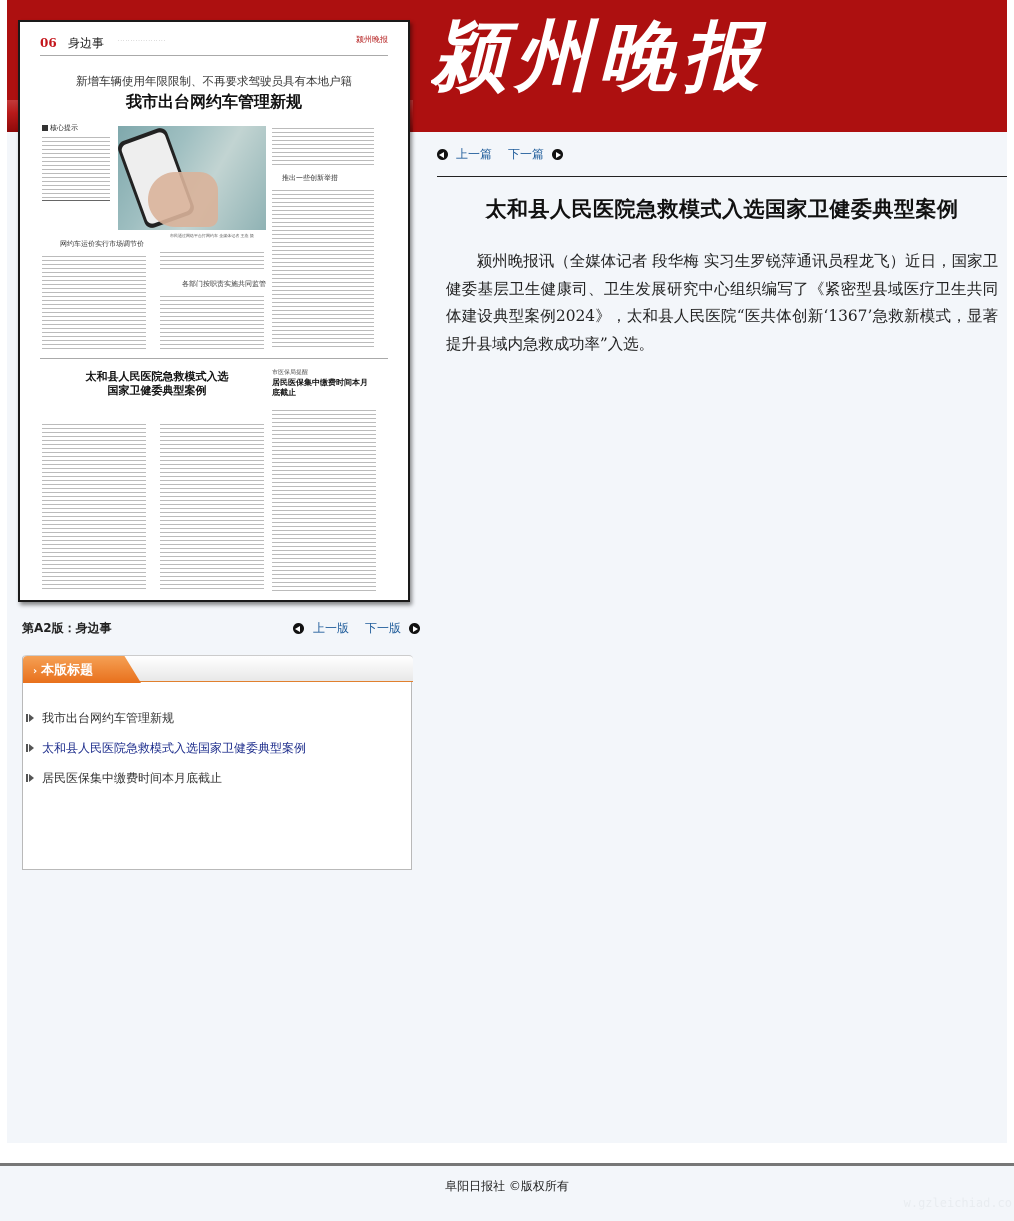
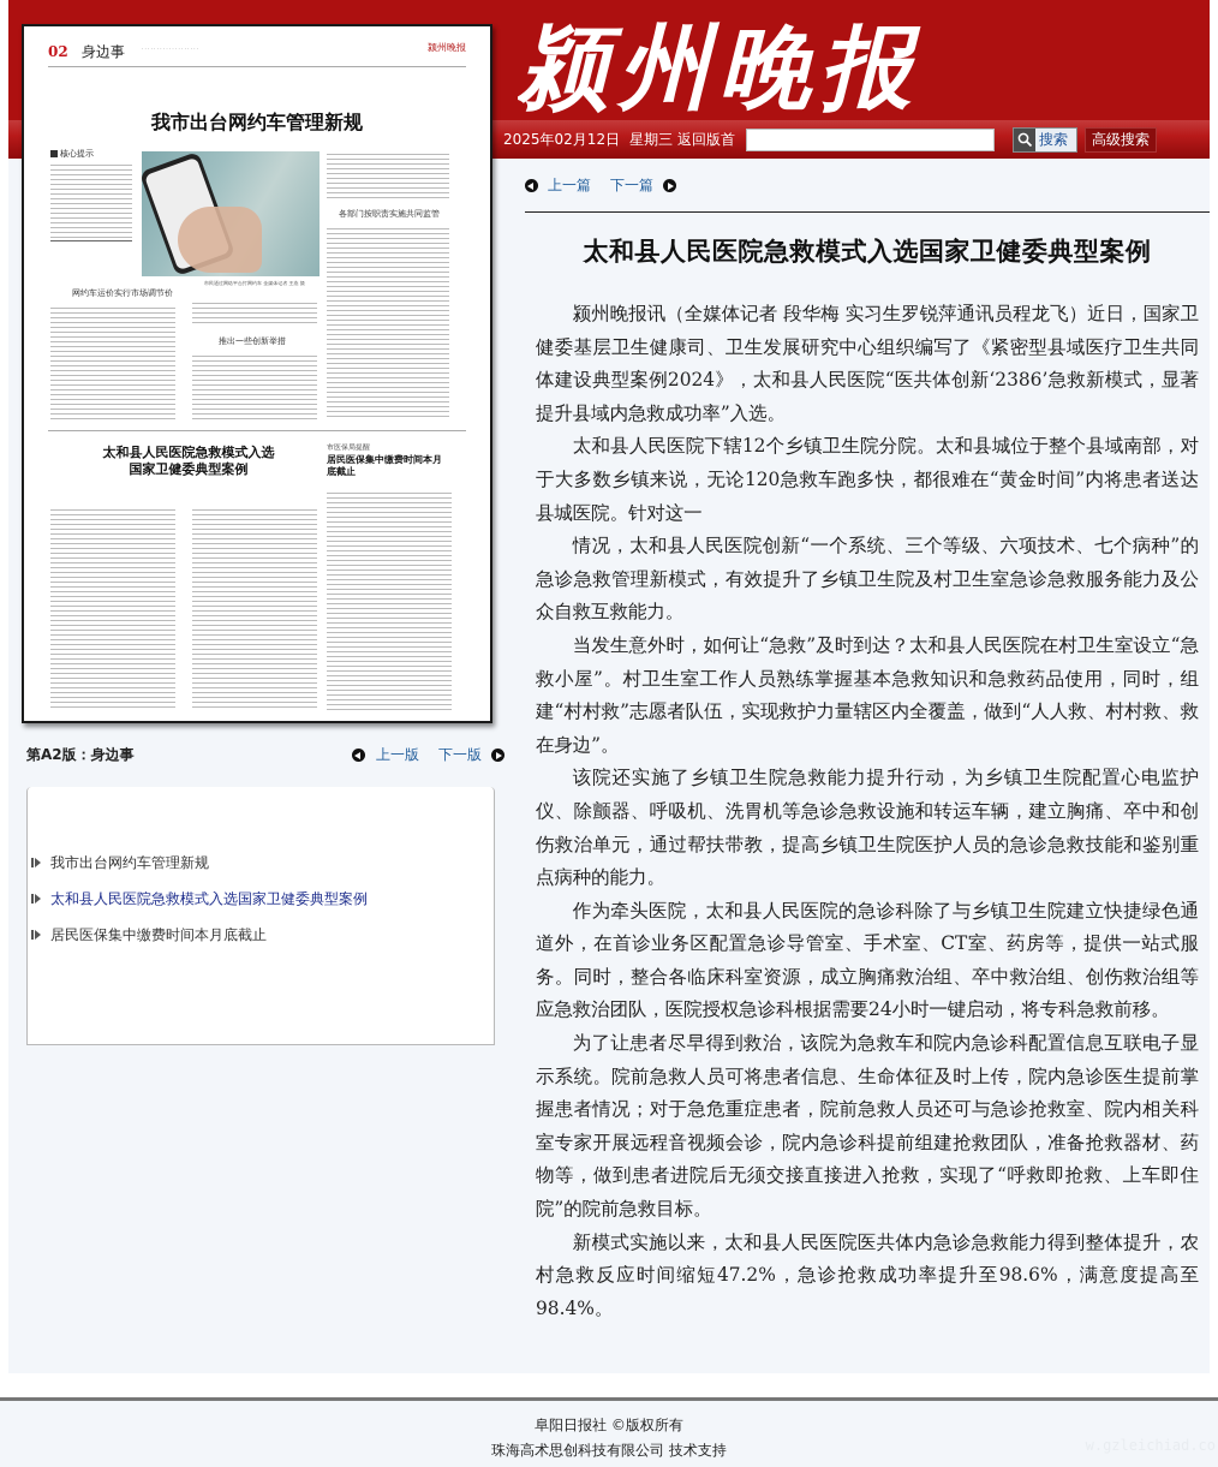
  颍州晚报
+ 2025年02月12日 星期三
+ 返回版首
+ 搜索
+ 高级搜索
- 06
+ 02
  身边事
  颍州晚报
- 新增车辆使用年限限制、不再要求驾驶员具有本地户籍
  我市出台网约车管理新规
  核心提示
- 推出一些创新举措
+ 各部门按职责实施共同监管
  网约车运价实行市场调节价
- 各部门按职责实施共同监管
+ 推出一些创新举措
  太和县人民医院急救模式入选国家卫健委典型案例
  居民医保集中缴费时间本月底截止
  第A2版：身边事
  上一版
  下一版
- 本版标题
  我市出台网约车管理新规
  太和县人民医院急救模式入选国家卫健委典型案例
  居民医保集中缴费时间本月底截止
  上一篇
  下一篇
  太和县人民医院急救模式入选国家卫健委典型案例
- 颍州晚报讯（全媒体记者 段华梅 实习生罗锐萍通讯员程龙飞）近日，国家卫健委基层卫生健康司、卫生发展研究中心组织编写了《紧密型县域医疗卫生共同体建设典型案例2024》，太和县人民医院“医共体创新‘1367’急救新模式，显著提升县域内急救成功率”入选。
+ 颍州晚报讯（全媒体记者 段华梅 实习生罗锐萍通讯员程龙飞）近日，国家卫健委基层卫生健康司、卫生发展研究中心组织编写了《紧密型县域医疗卫生共同体建设典型案例2024》，太和县人民医院“医共体创新‘2386’急救新模式，显著提升县域内急救成功率”入选。
+ 太和县人民医院下辖12个乡镇卫生院分院。太和县城位于整个县域南部，对于大多数乡镇来说，无论120急救车跑多快，都很难在“黄金时间”内将患者送达县城医院。针对这一
+ 情况，太和县人民医院创新“一个系统、三个等级、六项技术、七个病种”的急诊急救管理新模式，有效提升了乡镇卫生院及村卫生室急诊急救服务能力及公众自救互救能力。
+ 当发生意外时，如何让“急救”及时到达？太和县人民医院在村卫生室设立“急救小屋”。村卫生室工作人员熟练掌握基本急救知识和急救药品使用，同时，组建“村村救”志愿者队伍，实现救护力量辖区内全覆盖，做到“人人救、村村救、救在身边”。
+ 该院还实施了乡镇卫生院急救能力提升行动，为乡镇卫生院配置心电监护仪、除颤器、呼吸机、洗胃机等急诊急救设施和转运车辆，建立胸痛、卒中和创伤救治单元，通过帮扶带教，提高乡镇卫生院医护人员的急诊急救技能和鉴别重点病种的能力。
+ 作为牵头医院，太和县人民医院的急诊科除了与乡镇卫生院建立快捷绿色通道外，在首诊业务区配置急诊导管室、手术室、CT室、药房等，提供一站式服务。同时，整合各临床科室资源，成立胸痛救治组、卒中救治组、创伤救治组等应急救治团队，医院授权急诊科根据需要24小时一键启动，将专科急救前移。
+ 为了让患者尽早得到救治，该院为急救车和院内急诊科配置信息互联电子显示系统。院前急救人员可将患者信息、生命体征及时上传，院内急诊医生提前掌握患者情况；对于急危重症患者，院前急救人员还可与急诊抢救室、院内相关科室专家开展远程音视频会诊，院内急诊科提前组建抢救团队，准备抢救器材、药物等，做到患者进院后无须交接直接进入抢救，实现了“呼救即抢救、上车即住院”的院前急救目标。
+ 新模式实施以来，太和县人民医院医共体内急诊急救能力得到整体提升，农村急救反应时间缩短47.2%，急诊抢救成功率提升至98.6%，满意度提高至98.4%。
  阜阳日报社 ©版权所有
+ 珠海高术思创科技有限公司 技术支持
